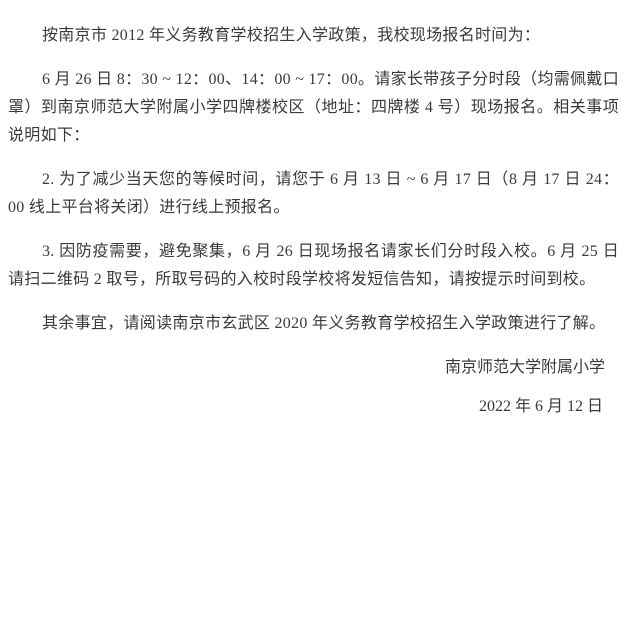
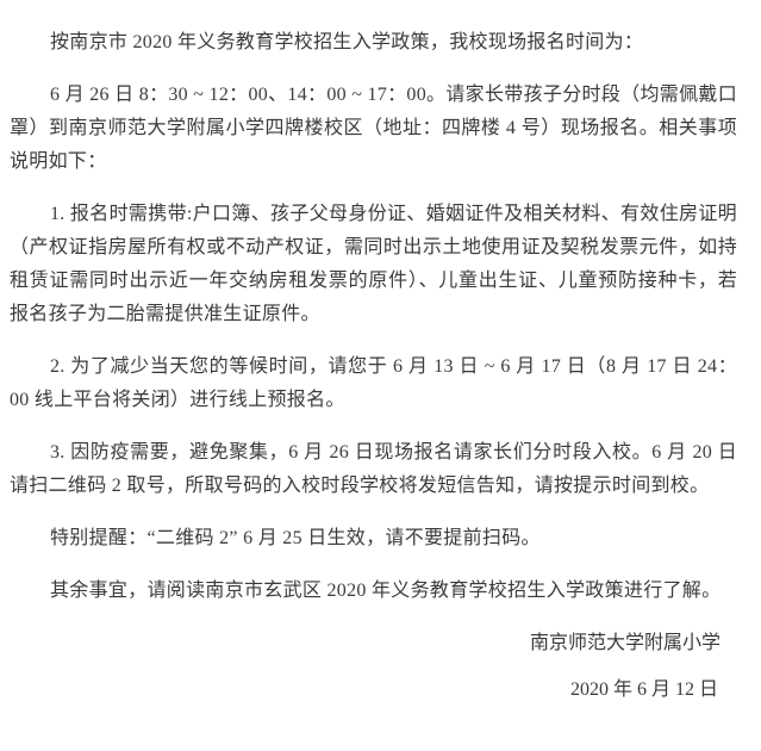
- 按南京市 2012 年义务教育学校招生入学政策，我校现场报名时间为：
+ 按南京市 2020 年义务教育学校招生入学政策，我校现场报名时间为：
  6 月 26 日 8：30 ~ 12：00、14：00 ~ 17：00。请家长带孩子分时段（均需佩戴口罩）到南京师范大学附属小学四牌楼校区（地址：四牌楼 4 号）现场报名。相关事项说明如下：
+ 1. 报名时需携带:户口簿、孩子父母身份证、婚姻证件及相关材料、有效住房证明（产权证指房屋所有权或不动产权证，需同时出示土地使用证及契税发票元件，如持租赁证需同时出示近一年交纳房租发票的原件）、儿童出生证、儿童预防接种卡，若报名孩子为二胎需提供准生证原件。
  2. 为了减少当天您的等候时间，请您于 6 月 13 日 ~ 6 月 17 日（8 月 17 日 24：00 线上平台将关闭）进行线上预报名。
- 3. 因防疫需要，避免聚集，6 月 26 日现场报名请家长们分时段入校。6 月 25 日请扫二维码 2 取号，所取号码的入校时段学校将发短信告知，请按提示时间到校。
+ 3. 因防疫需要，避免聚集，6 月 26 日现场报名请家长们分时段入校。6 月 20 日请扫二维码 2 取号，所取号码的入校时段学校将发短信告知，请按提示时间到校。
+ 特别提醒：“二维码 2” 6 月 25 日生效，请不要提前扫码。
  其余事宜，请阅读南京市玄武区 2020 年义务教育学校招生入学政策进行了解。
  南京师范大学附属小学
- 2022 年 6 月 12 日
+ 2020 年 6 月 12 日
